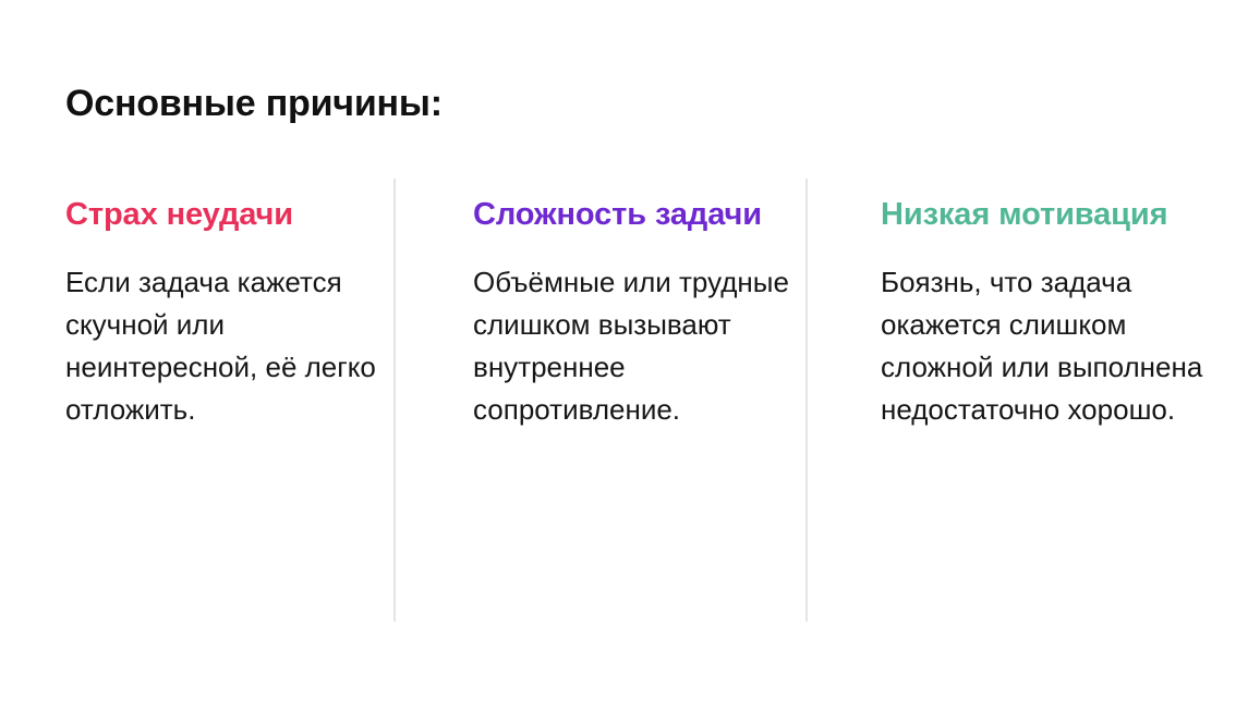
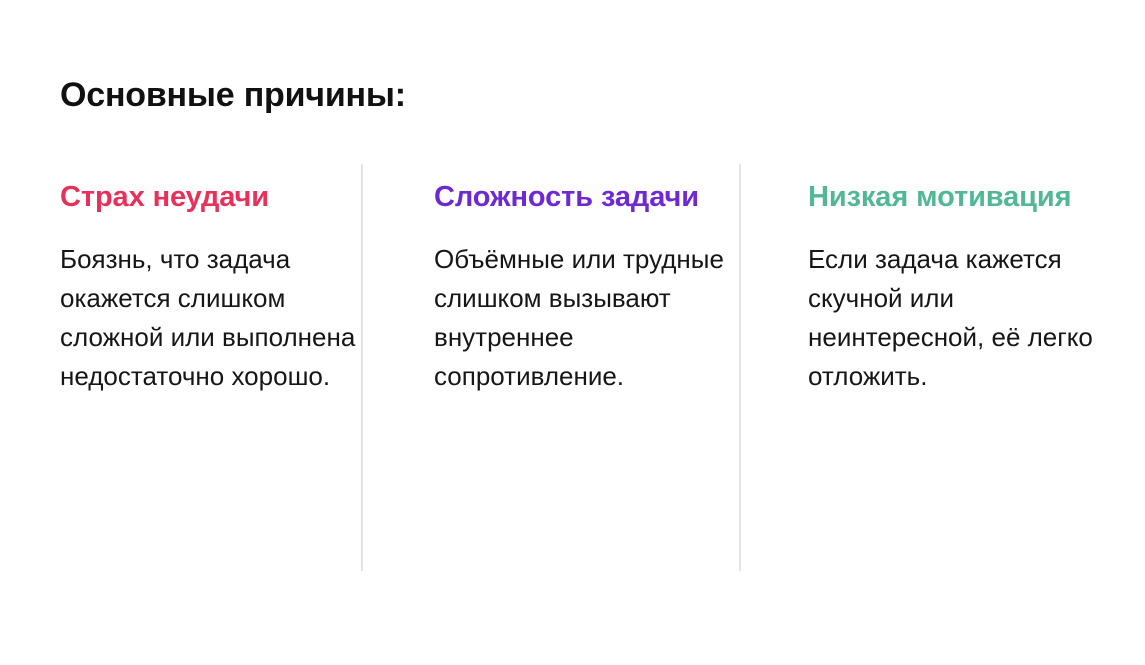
  Основные причины:
  Страх неудачи
- Если задача кажется скучной или неинтересной, её легко отложить.
+ Боязнь, что задача окажется слишком сложной или выполнена недостаточно хорошо.
  Сложность задачи
  Объёмные или трудные слишком вызывают внутреннее сопротивление.
  Низкая мотивация
- Боязнь, что задача окажется слишком сложной или выполнена недостаточно хорошо.
+ Если задача кажется скучной или неинтересной, её легко отложить.
